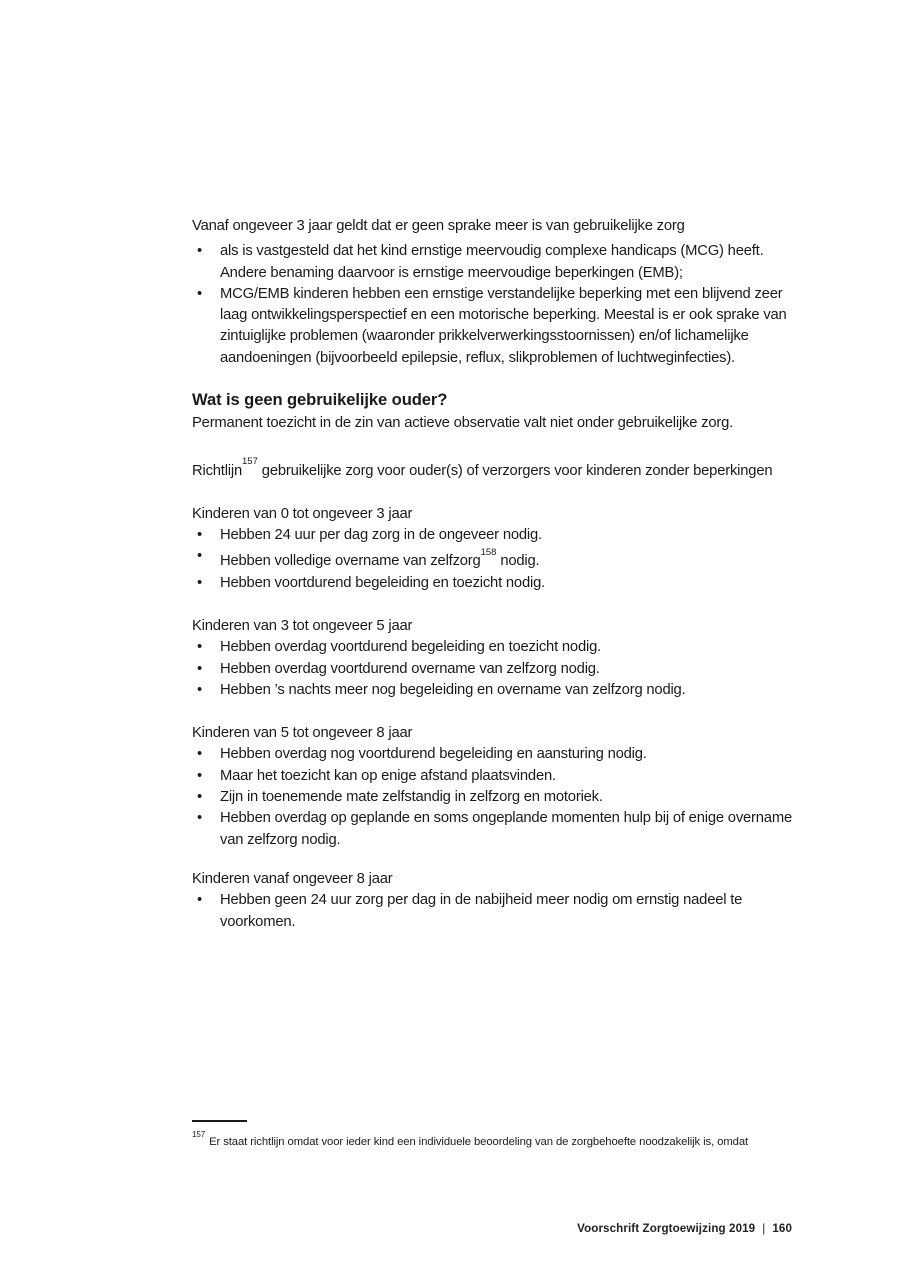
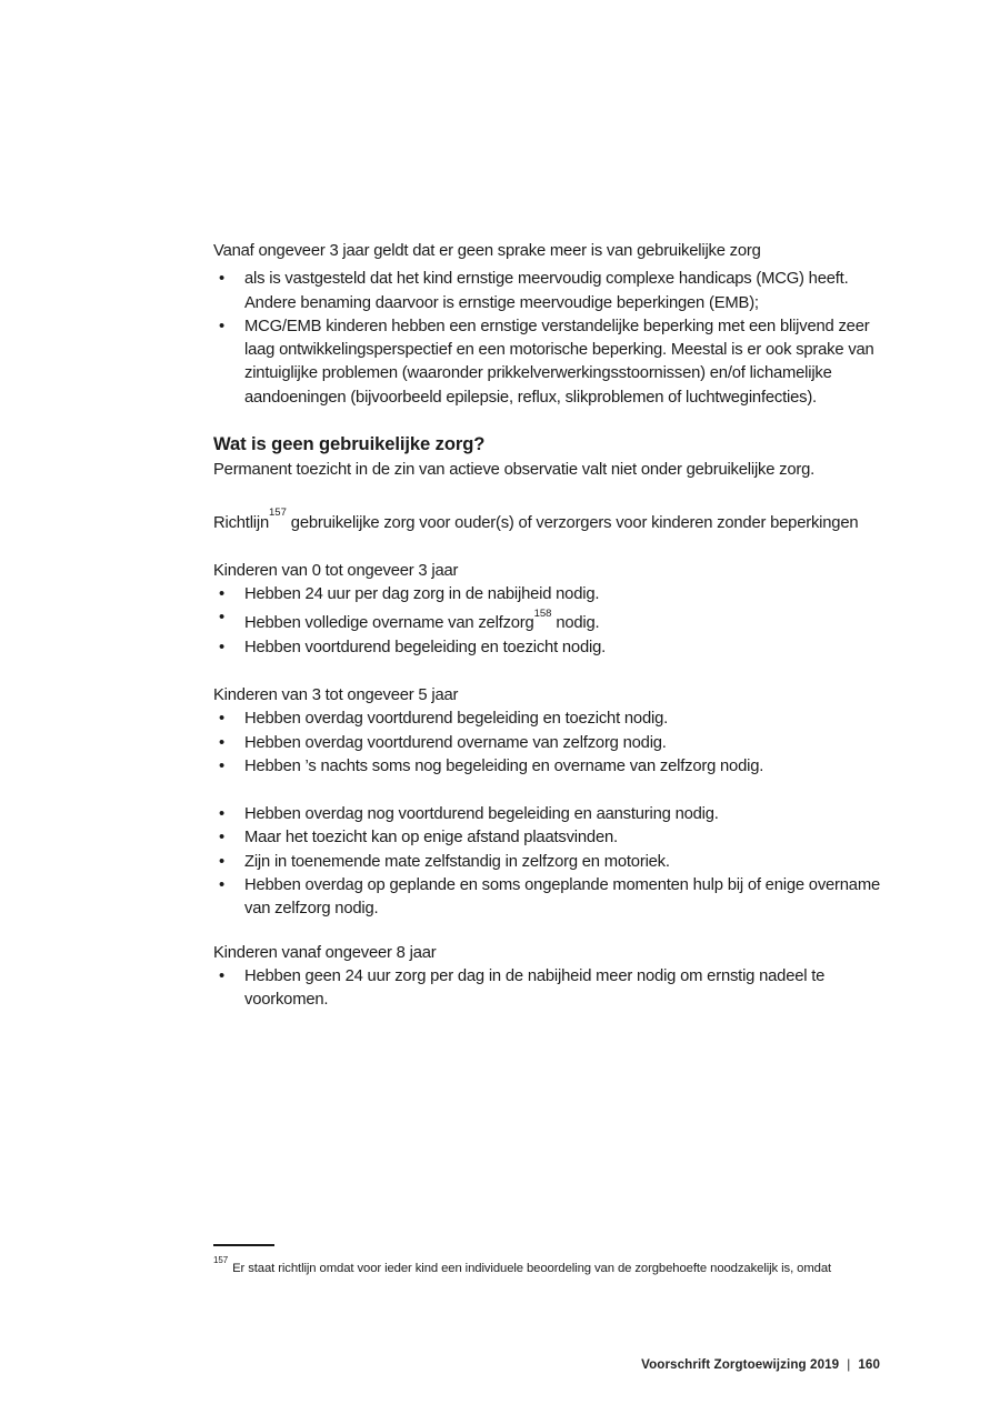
  Vanaf ongeveer 3 jaar geldt dat er geen sprake meer is van gebruikelijke zorg
  •
  als is vastgesteld dat het kind ernstige meervoudig complexe handicaps (MCG) heeft. Andere benaming daarvoor is ernstige meervoudige beperkingen (EMB);
  •
  MCG/EMB kinderen hebben een ernstige verstandelijke beperking met een blijvend zeer laag ontwikkelingsperspectief en een motorische beperking. Meestal is er ook sprake van zintuiglijke problemen (waaronder prikkelverwerkingsstoornissen) en/of lichamelijke aandoeningen (bijvoorbeeld epilepsie, reflux, slikproblemen of luchtweginfecties).
- Wat is geen gebruikelijke ouder?
+ Wat is geen gebruikelijke zorg?
  Permanent toezicht in de zin van actieve observatie valt niet onder gebruikelijke zorg.
  Richtlijn157 gebruikelijke zorg voor ouder(s) of verzorgers voor kinderen zonder beperkingen
  Kinderen van 0 tot ongeveer 3 jaar
  •
- Hebben 24 uur per dag zorg in de ongeveer nodig.
+ Hebben 24 uur per dag zorg in de nabijheid nodig.
  •
  Hebben volledige overname van zelfzorg158 nodig.
  •
  Hebben voortdurend begeleiding en toezicht nodig.
  Kinderen van 3 tot ongeveer 5 jaar
  •
  Hebben overdag voortdurend begeleiding en toezicht nodig.
  •
  Hebben overdag voortdurend overname van zelfzorg nodig.
  •
- Hebben ’s nachts meer nog begeleiding en overname van zelfzorg nodig.
+ Hebben ’s nachts soms nog begeleiding en overname van zelfzorg nodig.
- Kinderen van 5 tot ongeveer 8 jaar
  •
  Hebben overdag nog voortdurend begeleiding en aansturing nodig.
  •
  Maar het toezicht kan op enige afstand plaatsvinden.
  •
  Zijn in toenemende mate zelfstandig in zelfzorg en motoriek.
  •
  Hebben overdag op geplande en soms ongeplande momenten hulp bij of enige overname van zelfzorg nodig.
  Kinderen vanaf ongeveer 8 jaar
  •
  Hebben geen 24 uur zorg per dag in de nabijheid meer nodig om ernstig nadeel te voorkomen.
  157Er staat richtlijn omdat voor ieder kind een individuele beoordeling van de zorgbehoefte noodzakelijk is, omdat
  Voorschrift Zorgtoewijzing 2019 | 160
